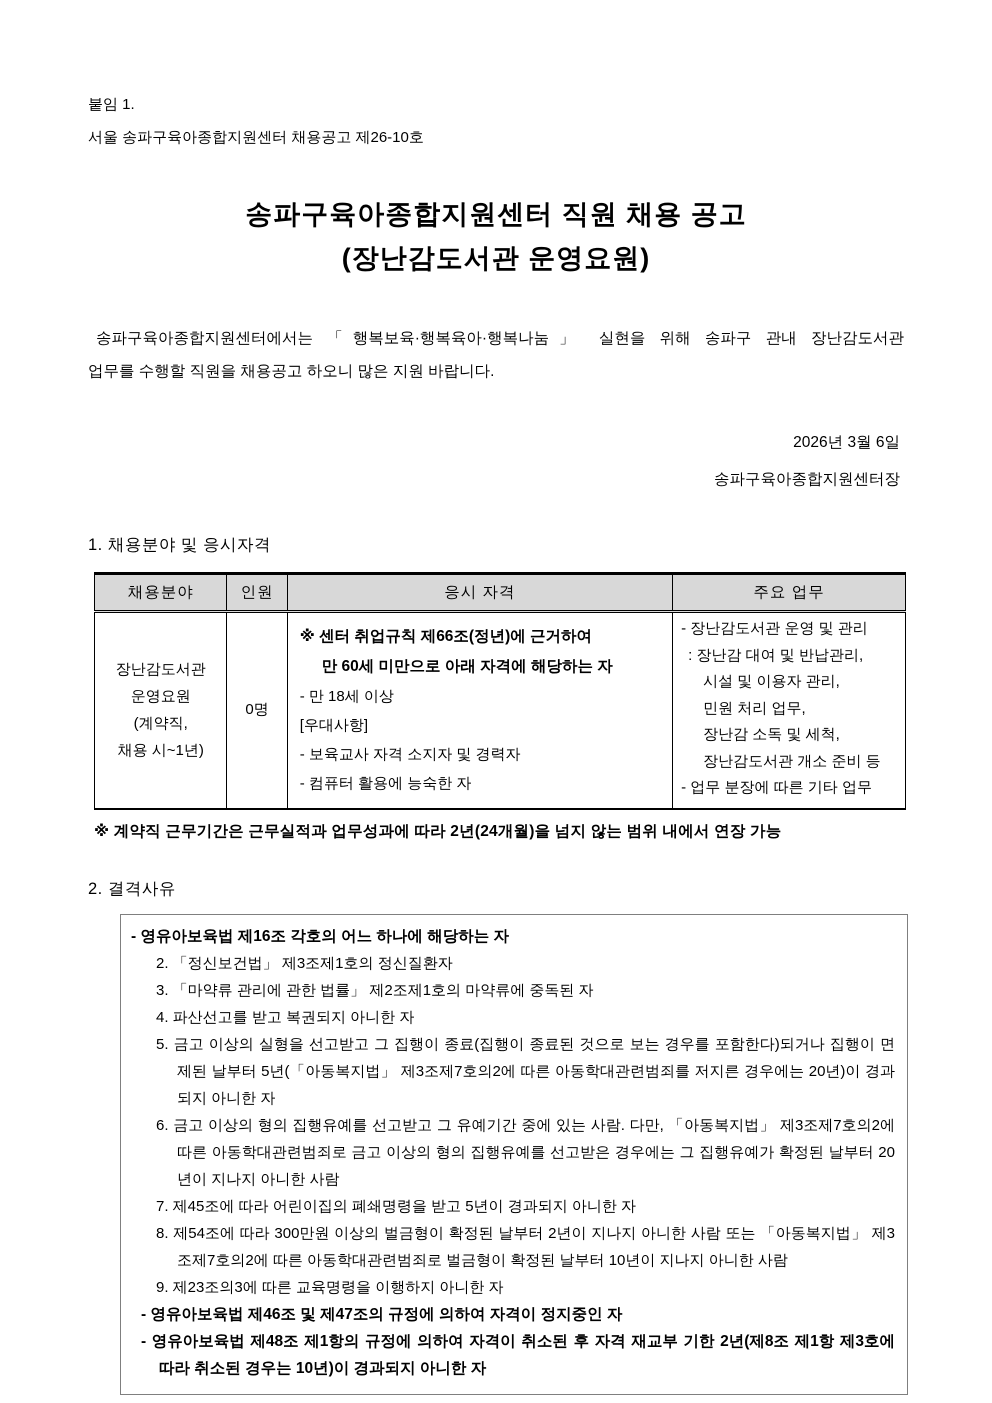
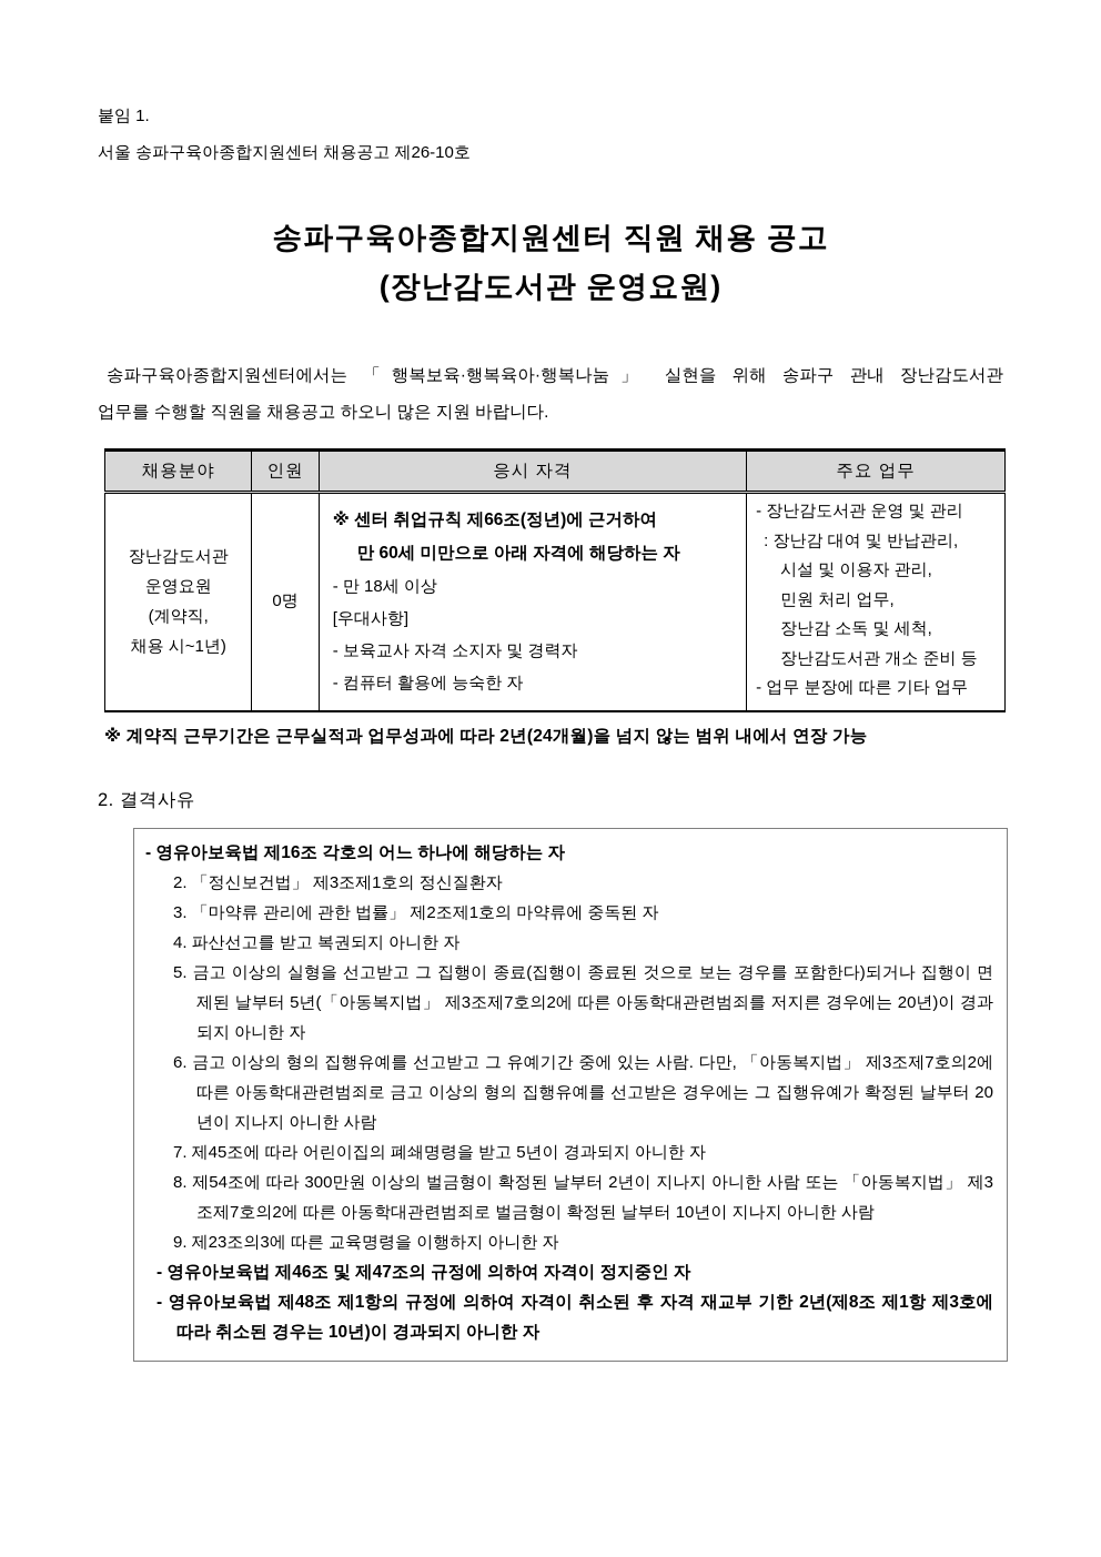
  붙임 1.
  서울 송파구육아종합지원센터 채용공고 제26-10호
  송파구육아종합지원센터 직원 채용 공고
  (장난감도서관 운영요원)
  송파구육아종합지원센터에서는 「행복보육·행복육아·행복나눔」 실현을 위해 송파구 관내 장난감도서관
  업무를 수행할 직원을 채용공고 하오니 많은 지원 바랍니다.
- 2026년 3월 6일
- 송파구육아종합지원센터장
- 1. 채용분야 및 응시자격
  채용분야	인원	응시 자격	주요 업무
  장난감도서관 운영요원 (계약직, 채용 시~1년)	0명	※ 센터 취업규칙 제66조(정년)에 근거하여 만 60세 미만으로 아래 자격에 해당하는 자 - 만 18세 이상 [우대사항] - 보육교사 자격 소지자 및 경력자 - 컴퓨터 활용에 능숙한 자	- 장난감도서관 운영 및 관리 : 장난감 대여 및 반납관리, 시설 및 이용자 관리, 민원 처리 업무, 장난감 소독 및 세척, 장난감도서관 개소 준비 등 - 업무 분장에 따른 기타 업무
  ※ 계약직 근무기간은 근무실적과 업무성과에 따라 2년(24개월)을 넘지 않는 범위 내에서 연장 가능
  2. 결격사유
  - 영유아보육법 제16조 각호의 어느 하나에 해당하는 자
  2. 「정신보건법」 제3조제1호의 정신질환자
  3. 「마약류 관리에 관한 법률」 제2조제1호의 마약류에 중독된 자
  4. 파산선고를 받고 복권되지 아니한 자
  5. 금고 이상의 실형을 선고받고 그 집행이 종료(집행이 종료된 것으로 보는 경우를 포함한다)되거나 집행이 면제된 날부터 5년(「아동복지법」 제3조제7호의2에 따른 아동학대관련범죄를 저지른 경우에는 20년)이 경과되지 아니한 자
  6. 금고 이상의 형의 집행유예를 선고받고 그 유예기간 중에 있는 사람. 다만, 「아동복지법」 제3조제7호의2에 따른 아동학대관련범죄로 금고 이상의 형의 집행유예를 선고받은 경우에는 그 집행유예가 확정된 날부터 20년이 지나지 아니한 사람
  7. 제45조에 따라 어린이집의 폐쇄명령을 받고 5년이 경과되지 아니한 자
  8. 제54조에 따라 300만원 이상의 벌금형이 확정된 날부터 2년이 지나지 아니한 사람 또는 「아동복지법」 제3조제7호의2에 따른 아동학대관련범죄로 벌금형이 확정된 날부터 10년이 지나지 아니한 사람
  9. 제23조의3에 따른 교육명령을 이행하지 아니한 자
  - 영유아보육법 제46조 및 제47조의 규정에 의하여 자격이 정지중인 자
  - 영유아보육법 제48조 제1항의 규정에 의하여 자격이 취소된 후 자격 재교부 기한 2년(제8조 제1항 제3호에 따라 취소된 경우는 10년)이 경과되지 아니한 자
